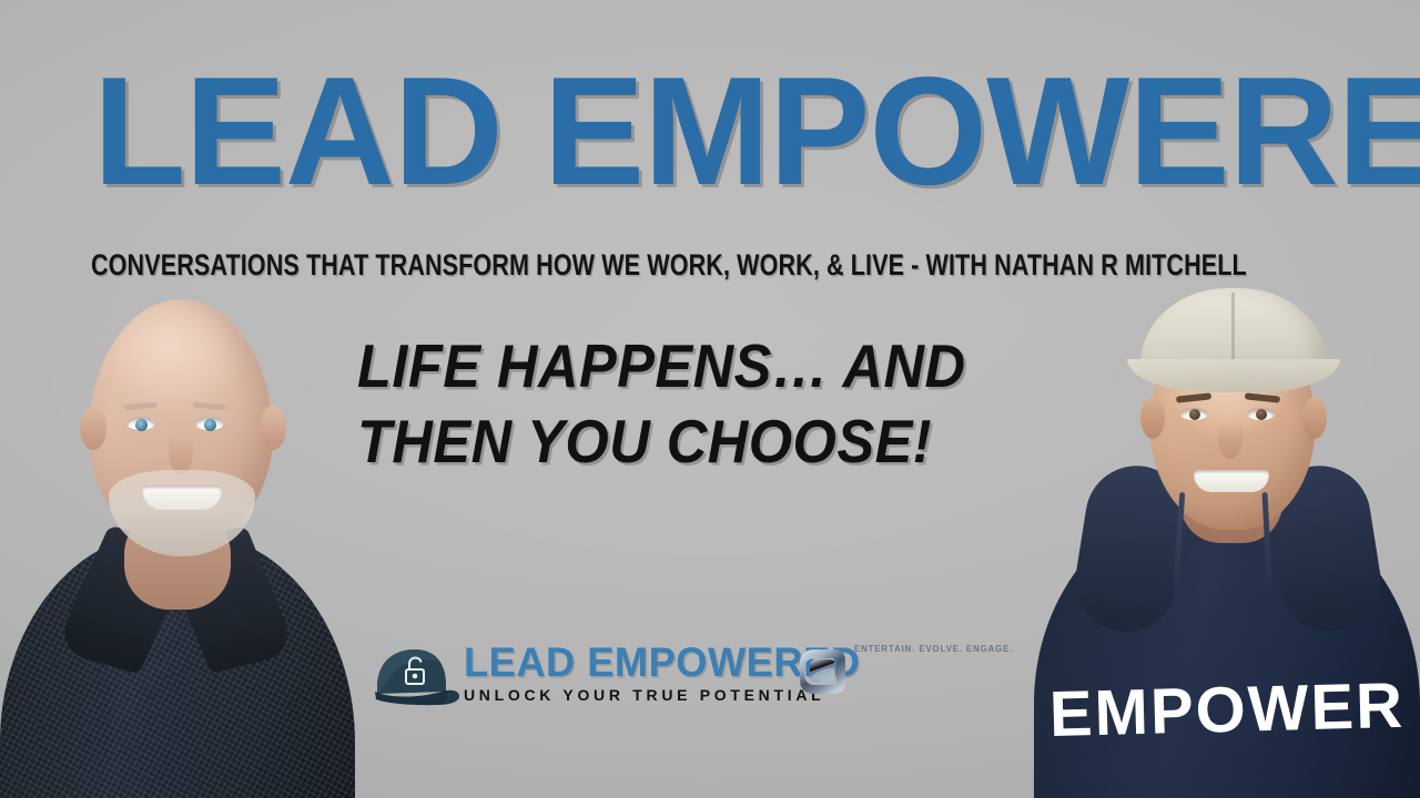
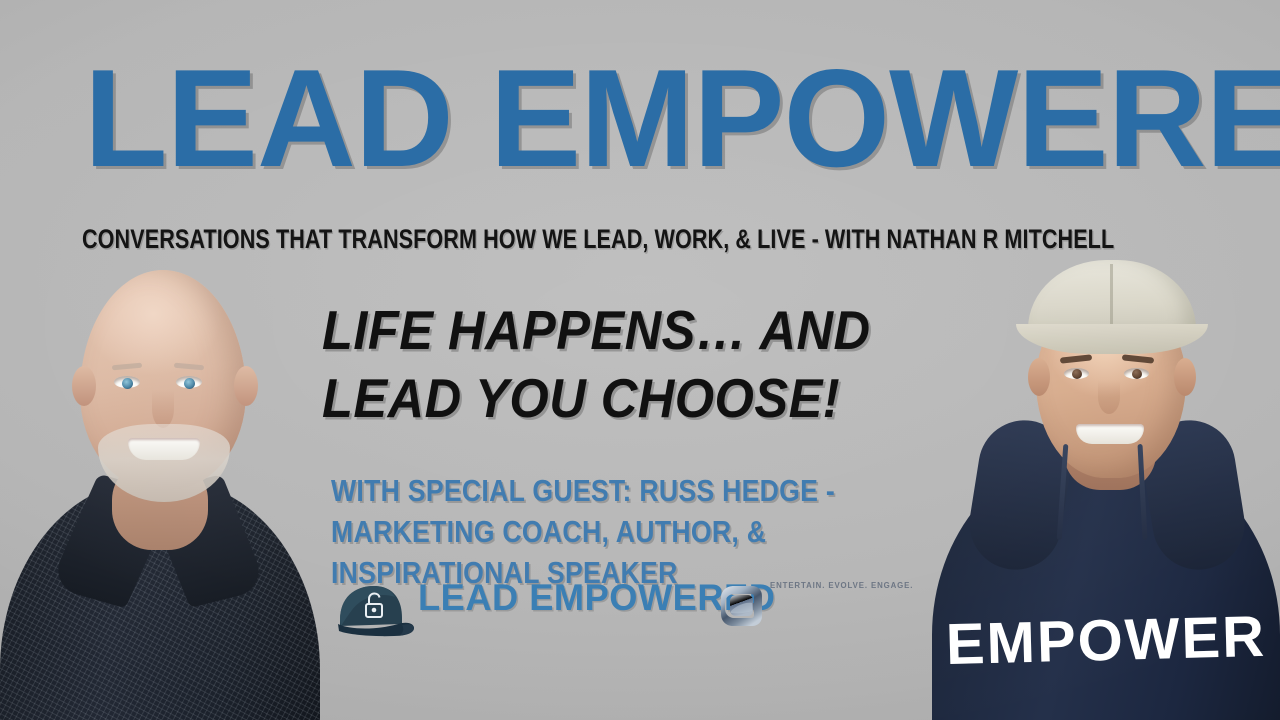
  LEAD EMPOWERE
- CONVERSATIONS THAT TRANSFORM HOW WE WORK, WORK, & LIVE - WITH NATHAN R MITCHELL
+ CONVERSATIONS THAT TRANSFORM HOW WE LEAD, WORK, & LIVE - WITH NATHAN R MITCHELL
- LIFE HAPPENS… AND THEN YOU CHOOSE!
+ LIFE HAPPENS… AND LEAD YOU CHOOSE!
+ WITH SPECIAL GUEST: RUSS HEDGE - MARKETING COACH, AUTHOR, & INSPIRATIONAL SPEAKER
  LEAD EMPOWERD
- UNLOCK YOUR TRUE POTENTIAL
  ENTERTAIN. EVOLVE. ENGAGE.
